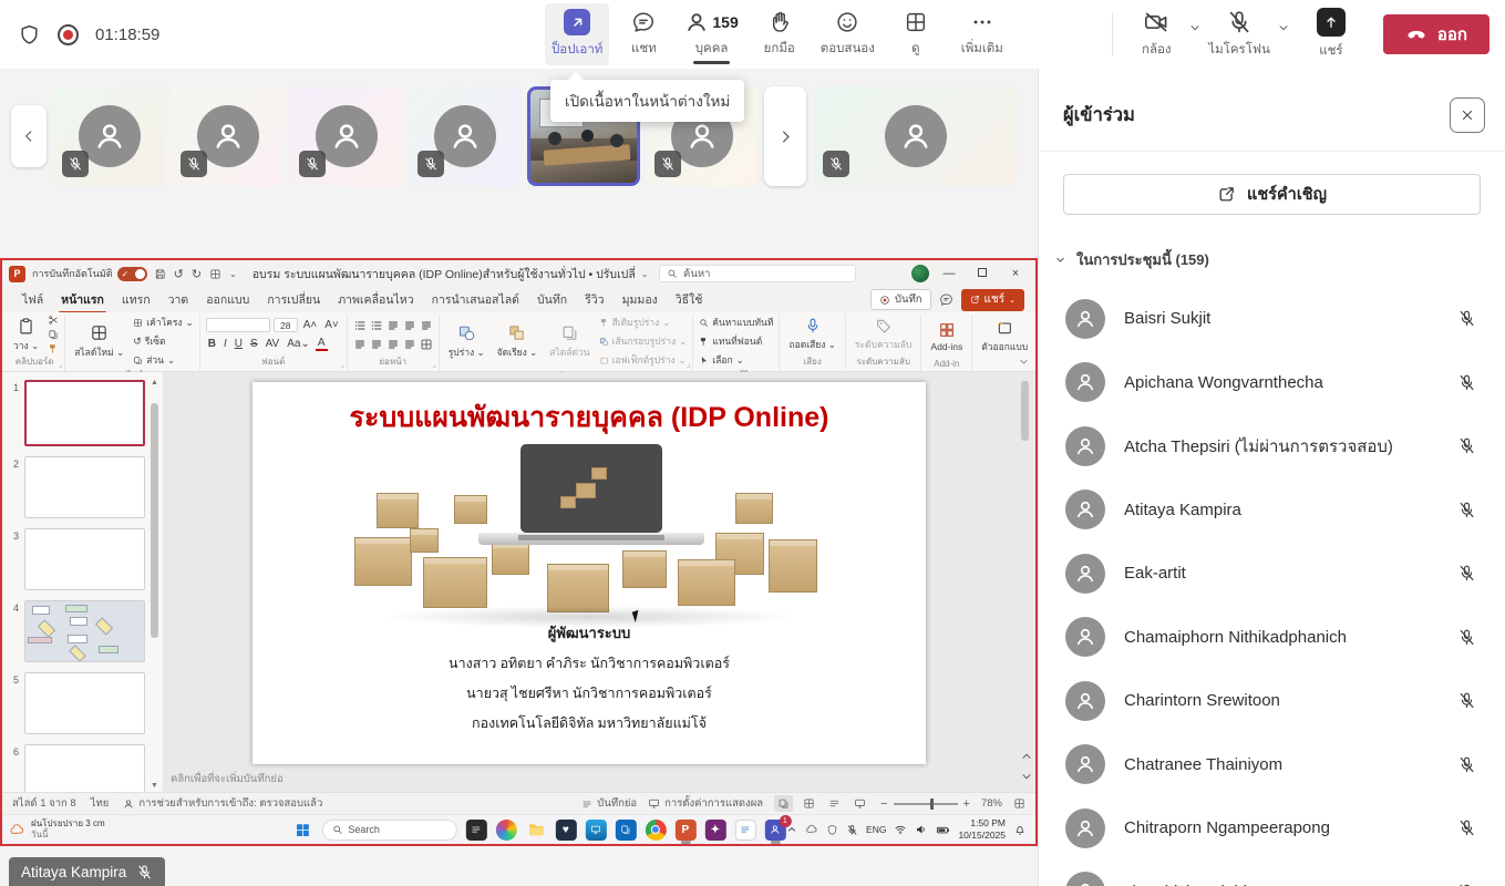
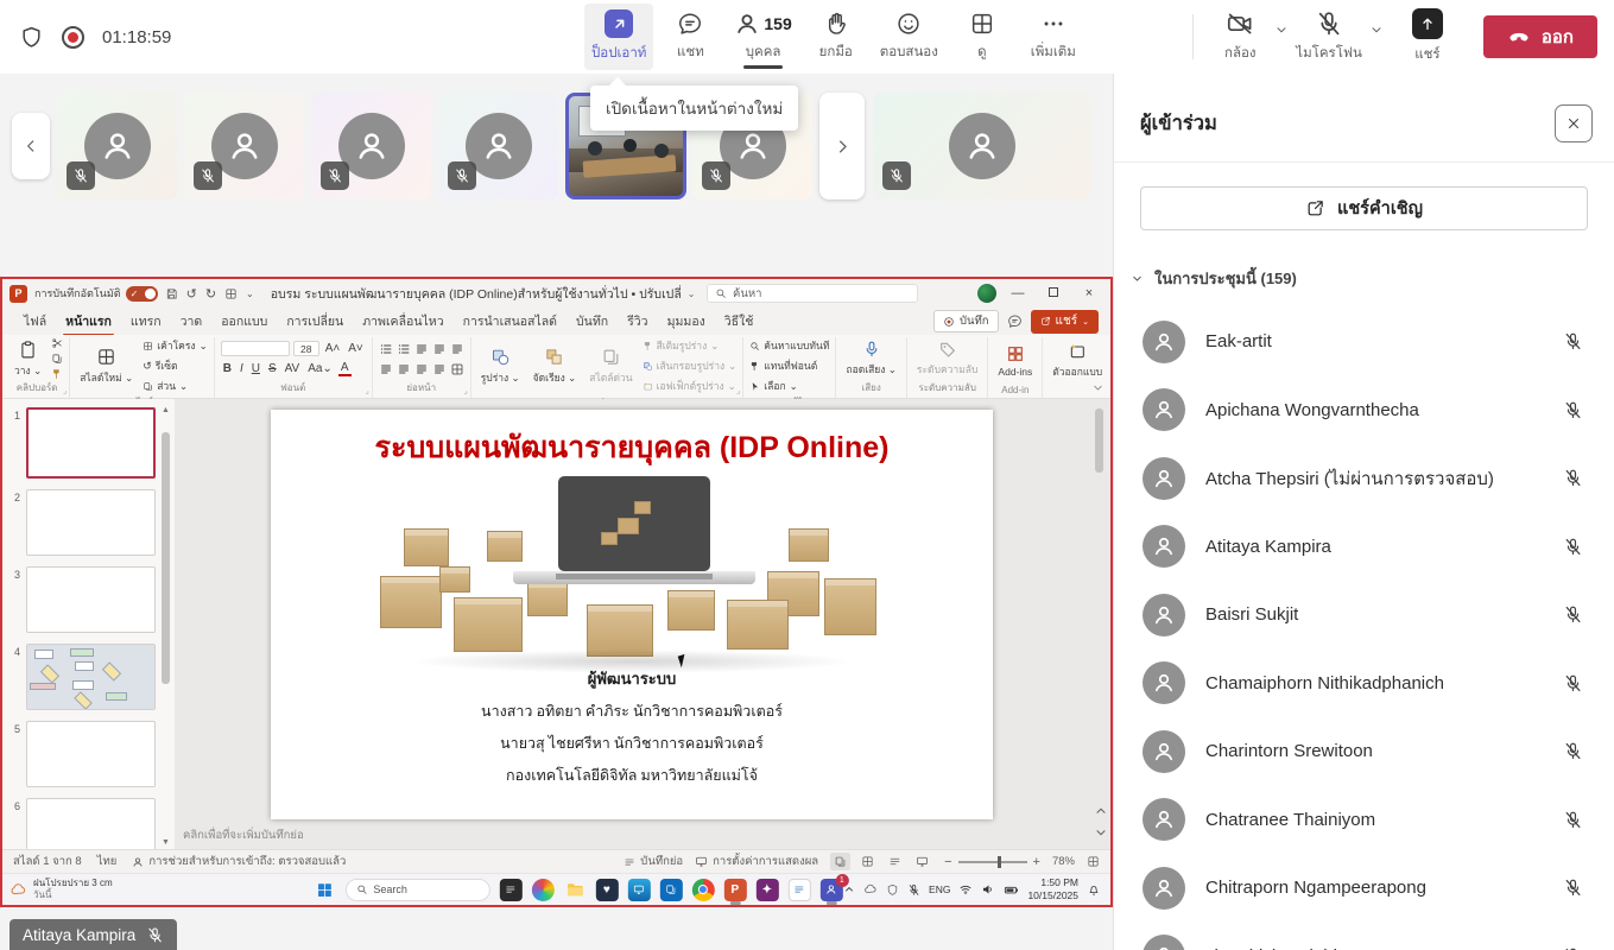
  01:18:59
  ป็อปเอาท์
  แชท
  159
  บุคคล
  ยกมือ
  ตอบสนอง
  ดู
  เพิ่มเติม
  กล้อง
  ไมโครโฟน
  แชร์
  ออก
  เปิดเนื้อหาในหน้าต่างใหม่
  P
  การบันทึกอัตโนมัติ
  ↺
  ↻
  ⌄
  อบรม ระบบแผนพัฒนารายบุคคล (IDP Online)สำหรับผู้ใช้งานทั่วไป • ปรับเปลี่
  ⌄
  ค้นหา
  —
  ×
  ไฟล์
  หน้าแรก
  แทรก
  วาด
  ออกแบบ
  การเปลี่ยน
  ภาพเคลื่อนไหว
  การนำเสนอสไลด์
  บันทึก
  รีวิว
  มุมมอง
  วิธีใช้
  บันทึก
  แชร์
  วาง ⌄
  คลิปบอร์ด
  สไลด์ใหม่ ⌄
  เค้าโครง
  ⌄
  ↺
  รีเซ็ต
  ส่วน
  ⌄
  28
  A˄
  A˅
  B
  I
  U
  S
  AV
  Aa⌄
  A
  ฟอนต์
  ย่อหน้า
  รูปร่าง ⌄
  จัดเรียง ⌄
  สไตล์ด่วน
  สีเติมรูปร่าง
  ⌄
  เส้นกรอบรูปร่าง
  ⌄
  เอฟเฟ็กต์รูปร่าง
  ⌄
  ค้นหาแบบทันที
  แทนที่ฟอนต์
  เลือก
  ⌄
  ถอดเสียง ⌄
  เสียง
  ระดับความลับ
  ระดับความลับ
  Add-ins
  Add-in
  ตัวออกแบบ
  1
  2
  3
  4
  5
  6
  ระบบแผนพัฒนารายบุคคล (IDP Online)
  ผู้พัฒนาระบบ
  นางสาว อทิตยา คำภิระ นักวิชาการคอมพิวเตอร์
  นายวสุ ไชยศรีหา นักวิชาการคอมพิวเตอร์
  กองเทคโนโลยีดิจิทัล มหาวิทยาลัยแม่โจ้
  คลิกเพื่อที่จะเพิ่มบันทึกย่อ
  สไลด์ 1 จาก 8
  ไทย
  การช่วยสำหรับการเข้าถึง: ตรวจสอบแล้ว
  บันทึกย่อ
  การตั้งค่าการแสดงผล
  −
  +
  78%
  ฝนโปรยปราย 3 cm
  วันนี้
  Search
  ♥
  P
  ✦
  ENG
  1:50 PM
  10/15/2025
  Atitaya Kampira
  ผู้เข้าร่วม
  แชร์คำเชิญ
  ในการประชุมนี้ (159)
- Baisri Sukjit
+ Eak-artit
  Apichana Wongvarnthecha
  Atcha Thepsiri (ไม่ผ่านการตรวจสอบ)
  Atitaya Kampira
- Eak-artit
+ Baisri Sukjit
  Chamaiphorn Nithikadphanich
  Charintorn Srewitoon
  Chatranee Thainiyom
  Chitraporn Ngampeerapong
